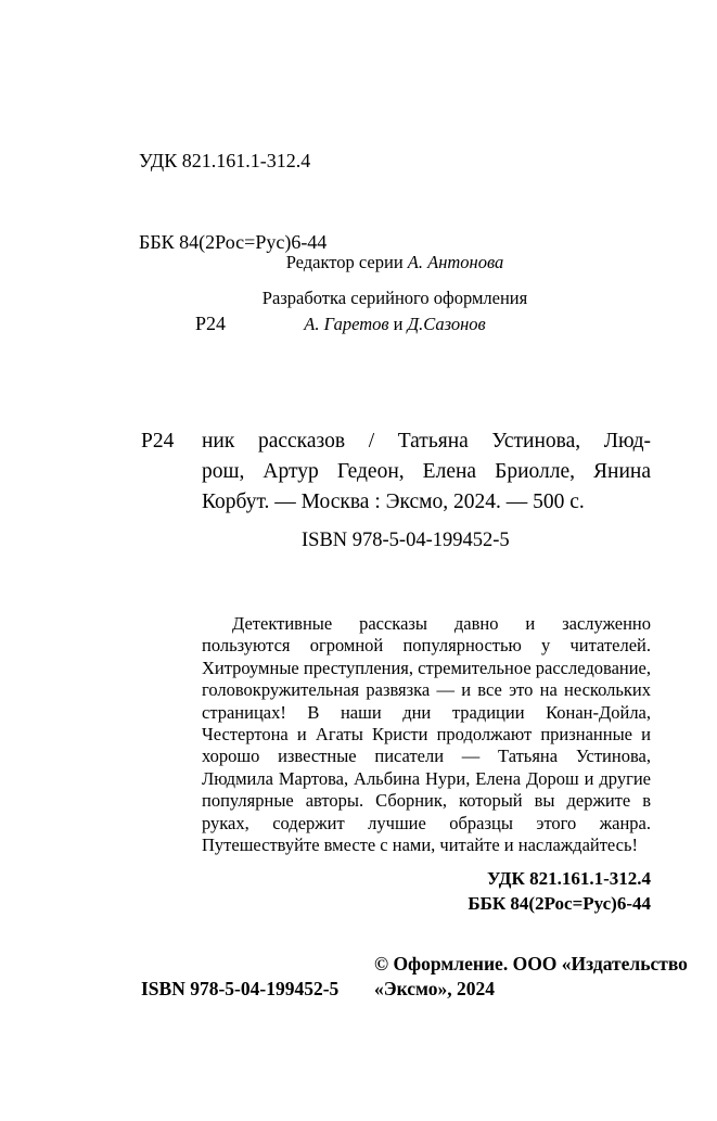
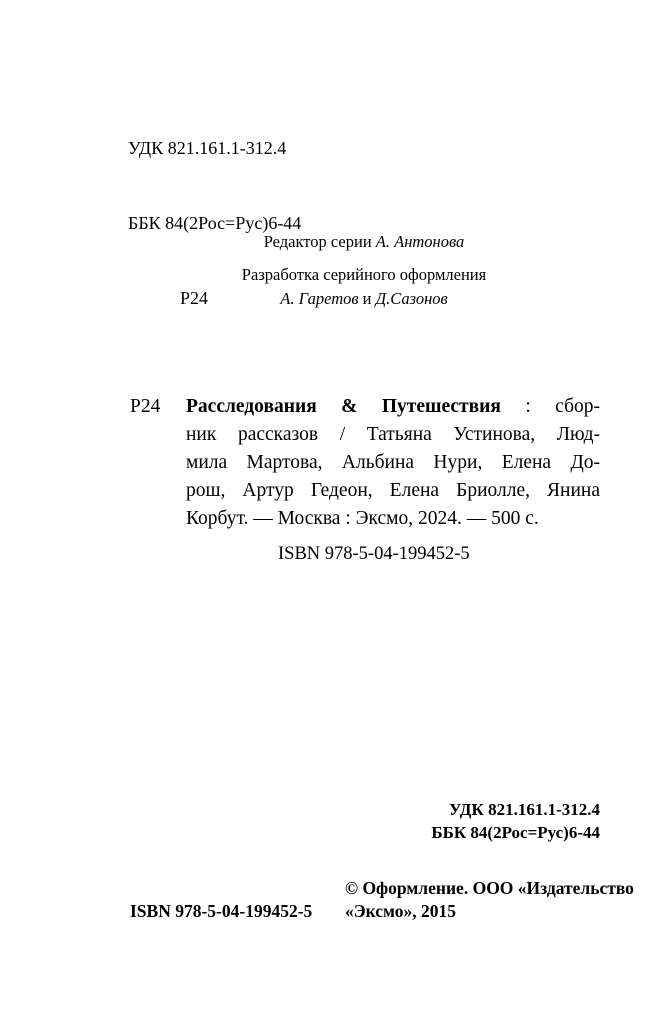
  УДК 821.161.1-312.4
  ББК 84(2Рос=Рус)6-44
  Р24
  Редактор серии А. Антонова
  Разработка серийного оформления
  А. Гаретов и Д.Сазонов
  Р24
+ Расследования & Путешествия : сбор-
  ник рассказов / Татьяна Устинова, Люд-
+ мила Мартова, Альбина Нури, Елена До-
  рош, Артур Гедеон, Елена Бриолле, Янина
  Корбут. — Москва : Эксмо, 2024. — 500 с.
  ISBN 978-5-04-199452-5
- Детективные рассказы давно и заслуженно пользуются огромной популярностью у читателей. Хитроумные преступления, стремительное расследование, головокружительная развязка — и все это на нескольких страницах! В наши дни традиции Конан-Дойла, Честертона и Агаты Кристи продолжают признанные и хорошо известные писатели — Татьяна Устинова, Людмила Мартова, Альбина Нури, Елена Дорош и другие популярные авторы. Сборник, который вы держите в руках, содержит лучшие образцы этого жанра. Путешествуйте вместе с нами, читайте и наслаждайтесь!
  УДК 821.161.1-312.4
  ББК 84(2Рос=Рус)6-44
  © Оформление. ООО «Издательство
  ISBN 978-5-04-199452-5
- «Эксмо», 2024
+ «Эксмо», 2015
